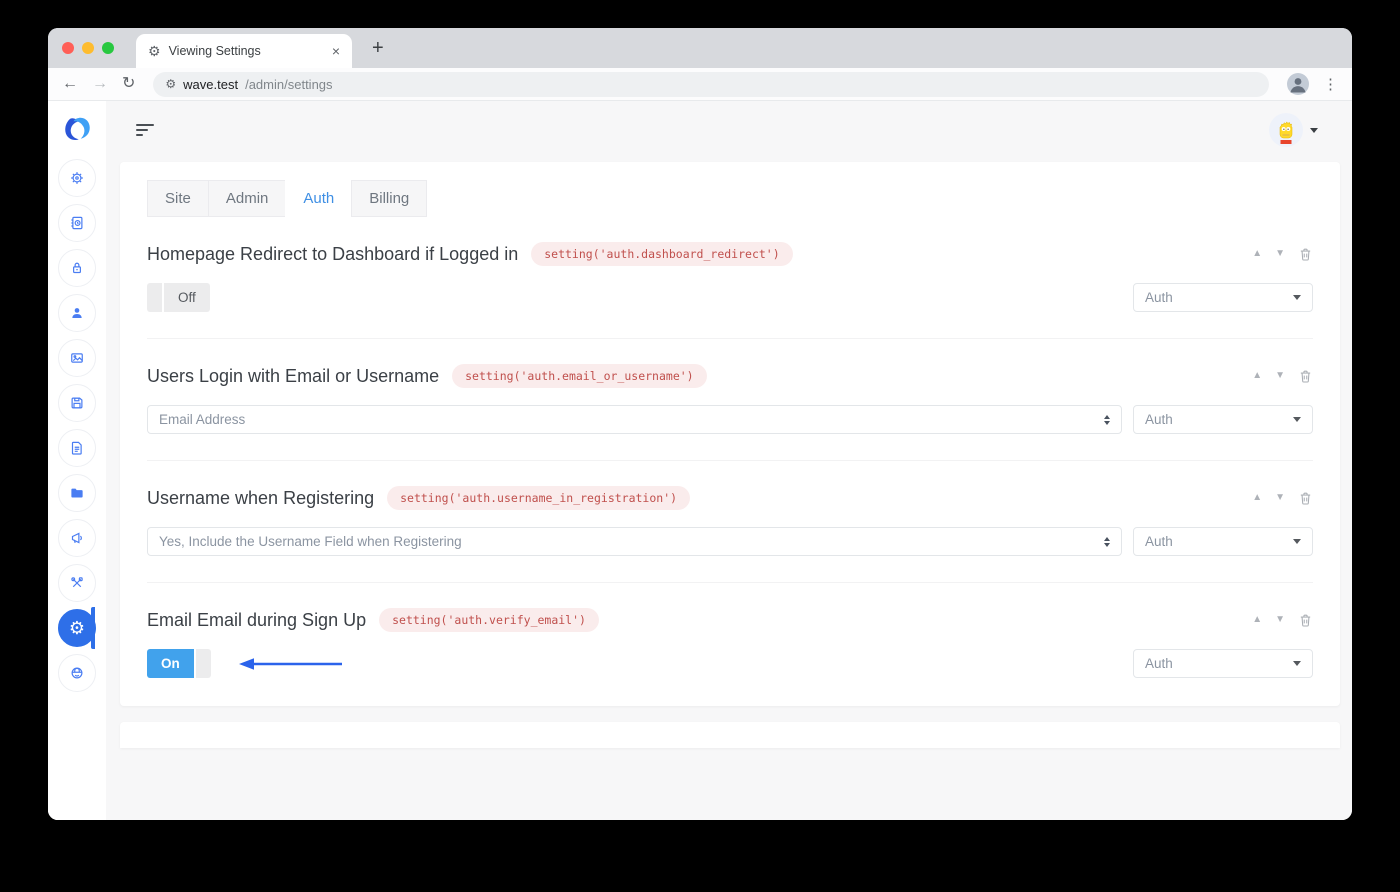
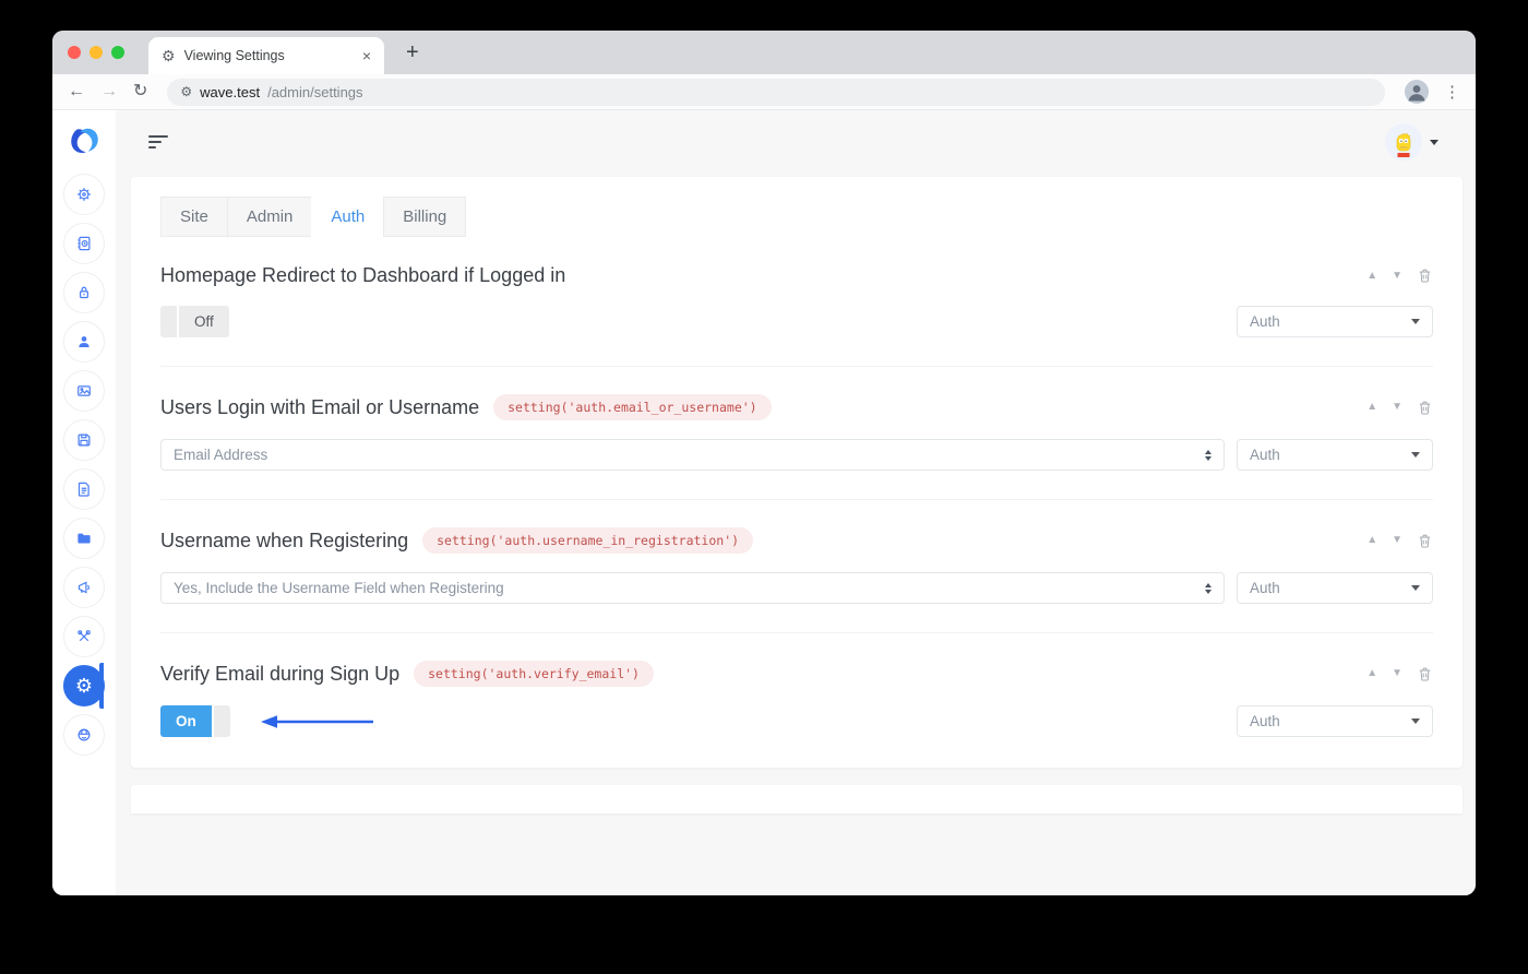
  ⚙
  Viewing Settings
  ×
  +
  ←
  →
  ↻
  ⚙
  wave.test
  /admin/settings
  ⋮
  ⚙
  Site
  Admin
  Auth
  Billing
  Homepage Redirect to Dashboard if Logged in
- setting('auth.dashboard_redirect')
  ▲
  ▼
  Off
  Auth
  Users Login with Email or Username
  setting('auth.email_or_username')
  ▲
  ▼
  Email Address
  Auth
  Username when Registering
  setting('auth.username_in_registration')
  ▲
  ▼
  Yes, Include the Username Field when Registering
  Auth
- Email Email during Sign Up
+ Verify Email during Sign Up
  setting('auth.verify_email')
  ▲
  ▼
  On
  Auth
